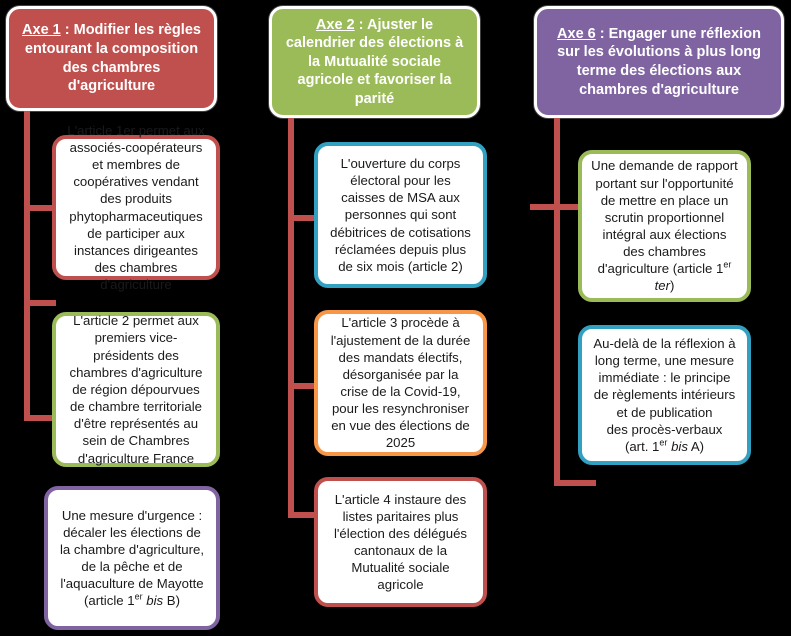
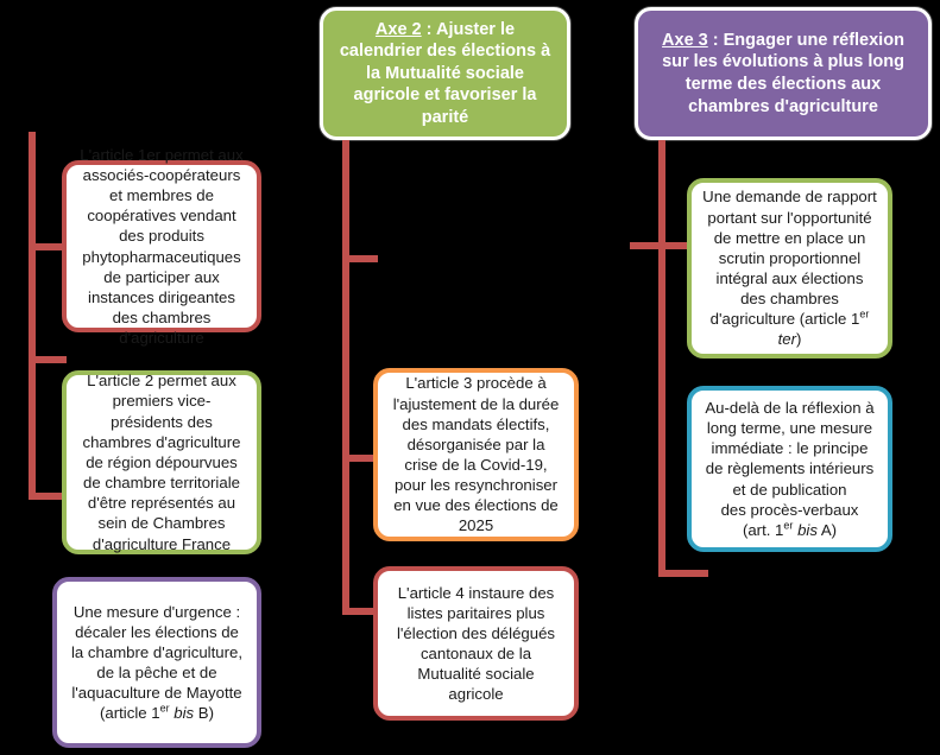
- Axe 1 : Modifier les règles entourant la composition des chambres d'agriculture
  L'article 1er permet aux associés-coopérateurs et membres de coopératives vendant des produits phytopharmaceutiques de participer aux instances dirigeantes des chambres d'agriculture
  L'article 2 permet aux premiers vice-présidents des chambres d'agriculture de région dépourvues de chambre territoriale d'être représentés au sein de Chambres d'agriculture France
  Une mesure d'urgence :
  décaler les élections de
  la chambre d'agriculture,
  de la pêche et de
  l'aquaculture de Mayotte
  (article 1er bis B)
  Axe 2 : Ajuster le calendrier des élections à la Mutualité sociale agricole et favoriser la parité
- L'ouverture du corps électoral pour les caisses de MSA aux personnes qui sont débitrices de cotisations réclamées depuis plus de six mois (article 2)
  L'article 3 procède à l'ajustement de la durée des mandats électifs, désorganisée par la crise de la Covid-19, pour les resynchroniser en vue des élections de 2025
  L'article 4 instaure des listes paritaires plus l'élection des délégués cantonaux de la Mutualité sociale agricole
- Axe 6 : Engager une réflexion sur les évolutions à plus long terme des élections aux chambres d'agriculture
+ Axe 3 : Engager une réflexion sur les évolutions à plus long terme des élections aux chambres d'agriculture
  Une demande de rapport portant sur l'opportunité de mettre en place un scrutin proportionnel intégral aux élections des chambres d'agriculture (article 1er ter)
  Au-delà de la réflexion à long terme, une mesure immédiate : le principe de règlements intérieurs et de publication
  des procès-verbaux
  (art. 1er bis A)
